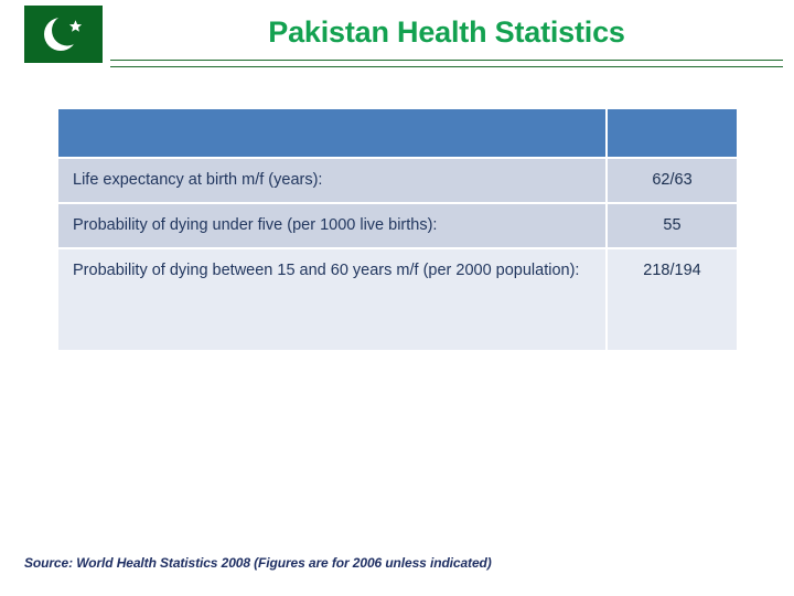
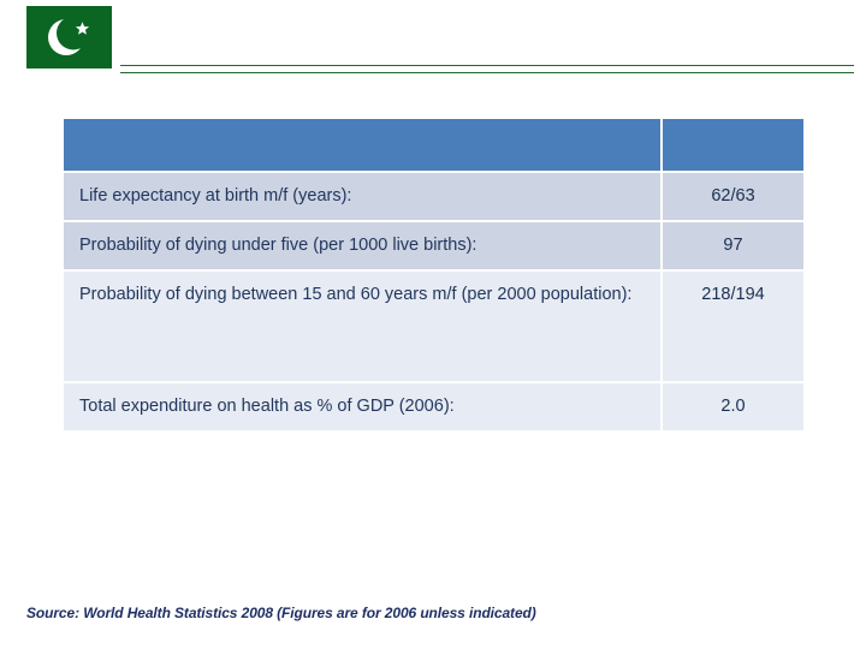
- Pakistan Health Statistics
  Life expectancy at birth m/f (years):	62/63
- Probability of dying under five (per 1000 live births):	55
+ Probability of dying under five (per 1000 live births):	97
  Probability of dying between 15 and 60 years m/f (per 2000 population):	218/194
+ Total expenditure on health as % of GDP (2006):	2.0
  Source: World Health Statistics 2008 (Figures are for 2006 unless indicated)
